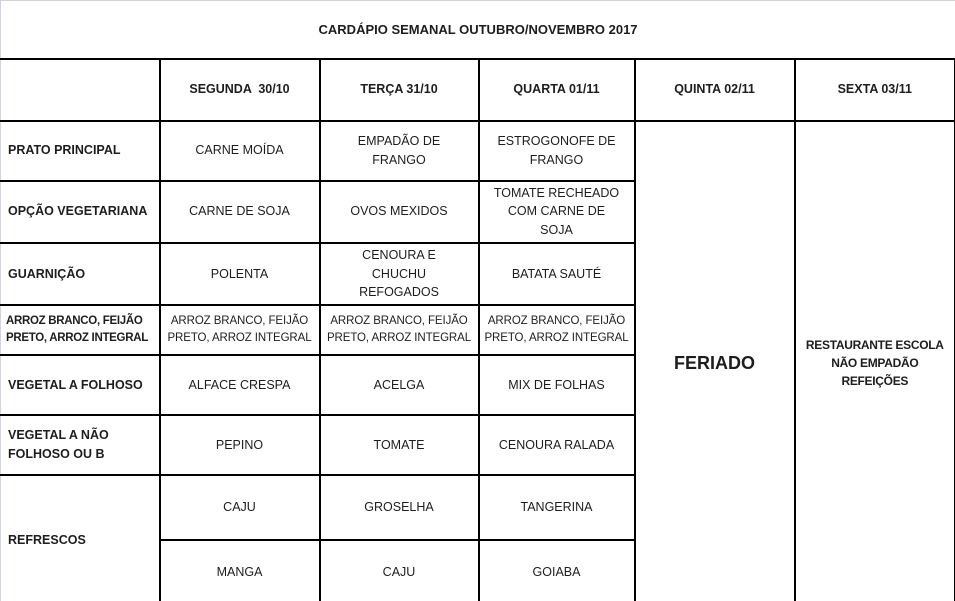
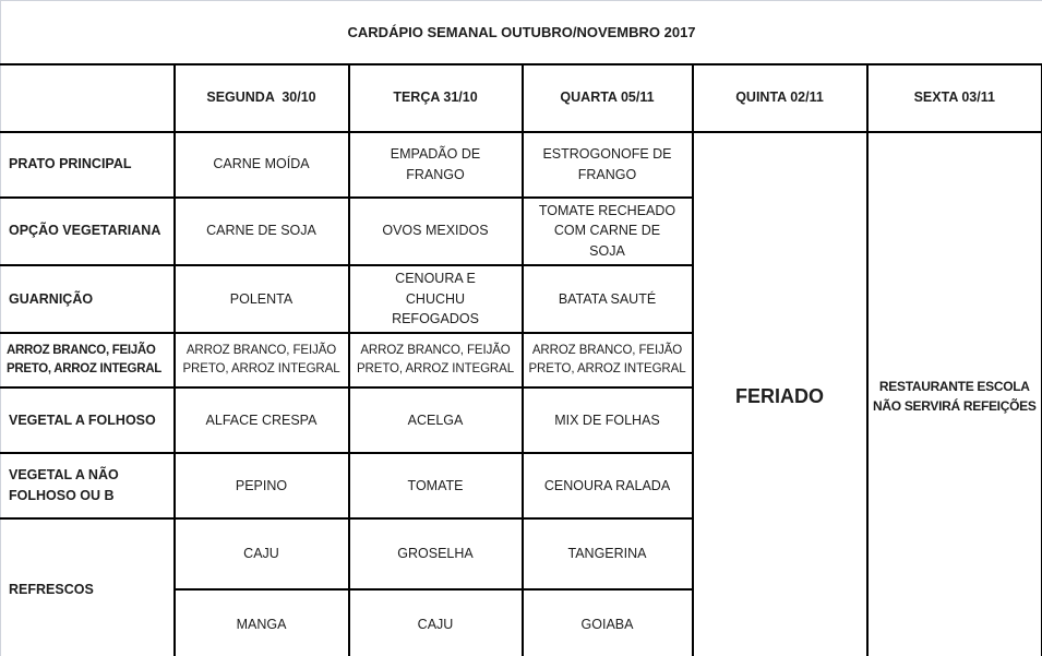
  CARDÁPIO SEMANAL OUTUBRO/NOVEMBRO 2017
- 	SEGUNDA 30/10	TERÇA 31/10	QUARTA 01/11	QUINTA 02/11	SEXTA 03/11
+ 	SEGUNDA 30/10	TERÇA 31/10	QUARTA 05/11	QUINTA 02/11	SEXTA 03/11
- PRATO PRINCIPAL	CARNE MOÍDA	EMPADÃO DE FRANGO	ESTROGONOFE DE FRANGO	FERIADO	RESTAURANTE ESCOLA NÃO EMPADÃO REFEIÇÕES
+ PRATO PRINCIPAL	CARNE MOÍDA	EMPADÃO DE FRANGO	ESTROGONOFE DE FRANGO	FERIADO	RESTAURANTE ESCOLA NÃO SERVIRÁ REFEIÇÕES
  OPÇÃO VEGETARIANA	CARNE DE SOJA	OVOS MEXIDOS	TOMATE RECHEADO COM CARNE DE SOJA
  GUARNIÇÃO	POLENTA	CENOURA E CHUCHU REFOGADOS	BATATA SAUTÉ
  ARROZ BRANCO, FEIJÃO PRETO, ARROZ INTEGRAL	ARROZ BRANCO, FEIJÃO PRETO, ARROZ INTEGRAL	ARROZ BRANCO, FEIJÃO PRETO, ARROZ INTEGRAL	ARROZ BRANCO, FEIJÃO PRETO, ARROZ INTEGRAL
  VEGETAL A FOLHOSO	ALFACE CRESPA	ACELGA	MIX DE FOLHAS
  VEGETAL A NÃO FOLHOSO OU B	PEPINO	TOMATE	CENOURA RALADA
  REFRESCOS	CAJU	GROSELHA	TANGERINA
  MANGA	CAJU	GOIABA
